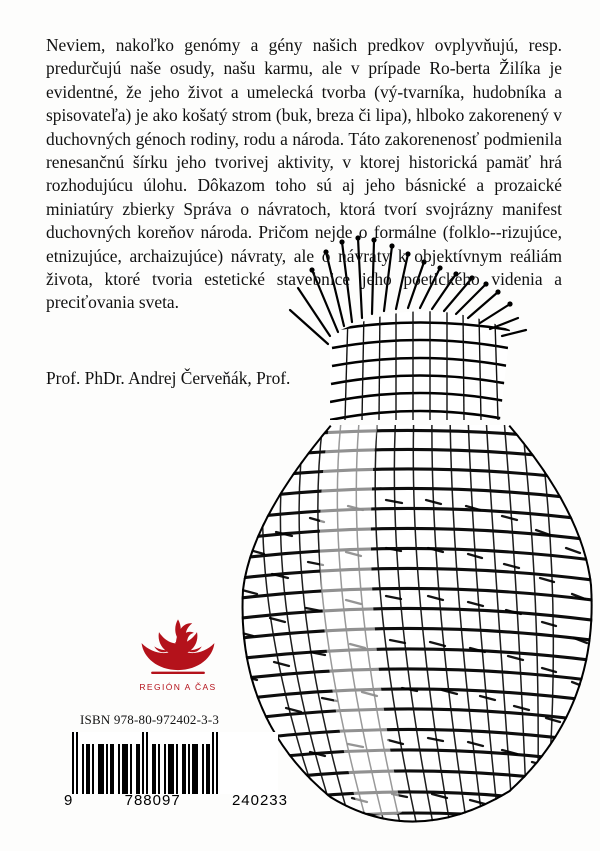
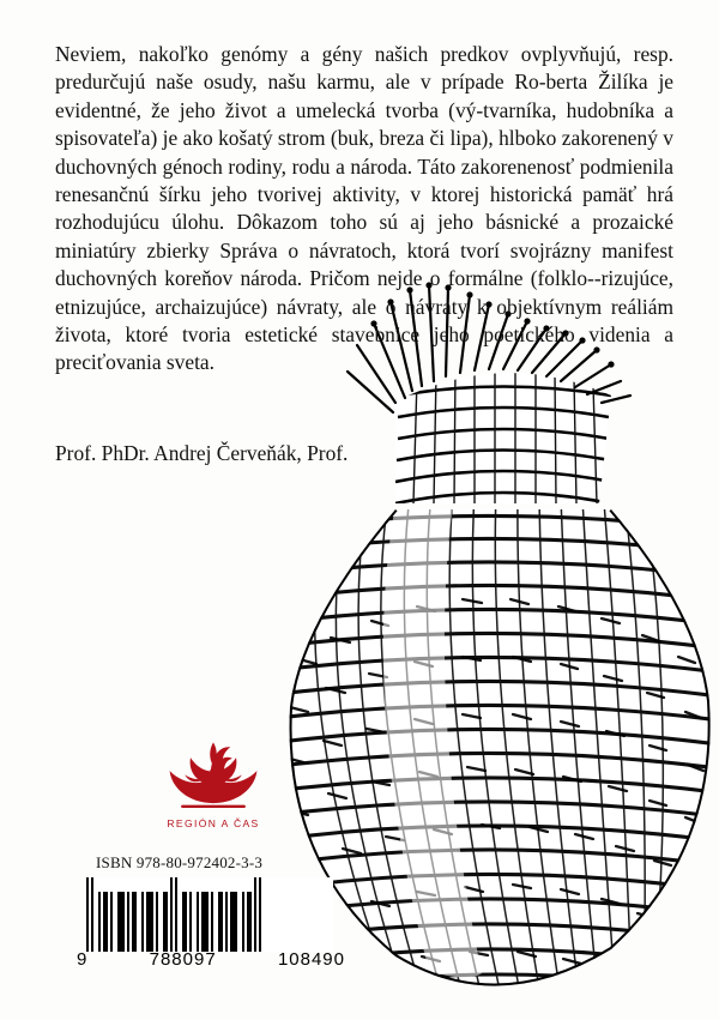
  Neviem, nakoľko genómy a gény našich predkov ovplyvňujú, resp. predurčujú naše osudy, našu karmu, ale v prípade Ro-berta Žilíka je evidentné, že jeho život a umelecká tvorba (vý-tvarníka, hudobníka a spisovateľa) je ako košatý strom (buk, breza či lipa), hlboko zakorenený v duchovných génoch rodiny, rodu a národa. Táto zakorenenosť podmienila renesančnú šírku jeho tvorivej aktivity, v ktorej historická pamäť hrá rozhodujúcu úlohu. Dôkazom toho sú aj jeho básnické a prozaické miniatúry zbierky Správa o návratoch, ktorá tvorí svojrázny manifest duchovných koreňov národa. Pričom nejde o formálne (folklo--rizujúce, etnizujúce, archaizujúce) návraty, ale o návraty k objektívnym reáliám života, ktoré tvoria estetické stavebnice jeho poetického videnia a preciťovania sveta.
  Prof. PhDr. Andrej Červeňák, Prof.
  REGIÓN A ČAS
  ISBN 978-80-972402-3-3
  9
  788097
- 240233
+ 108490
